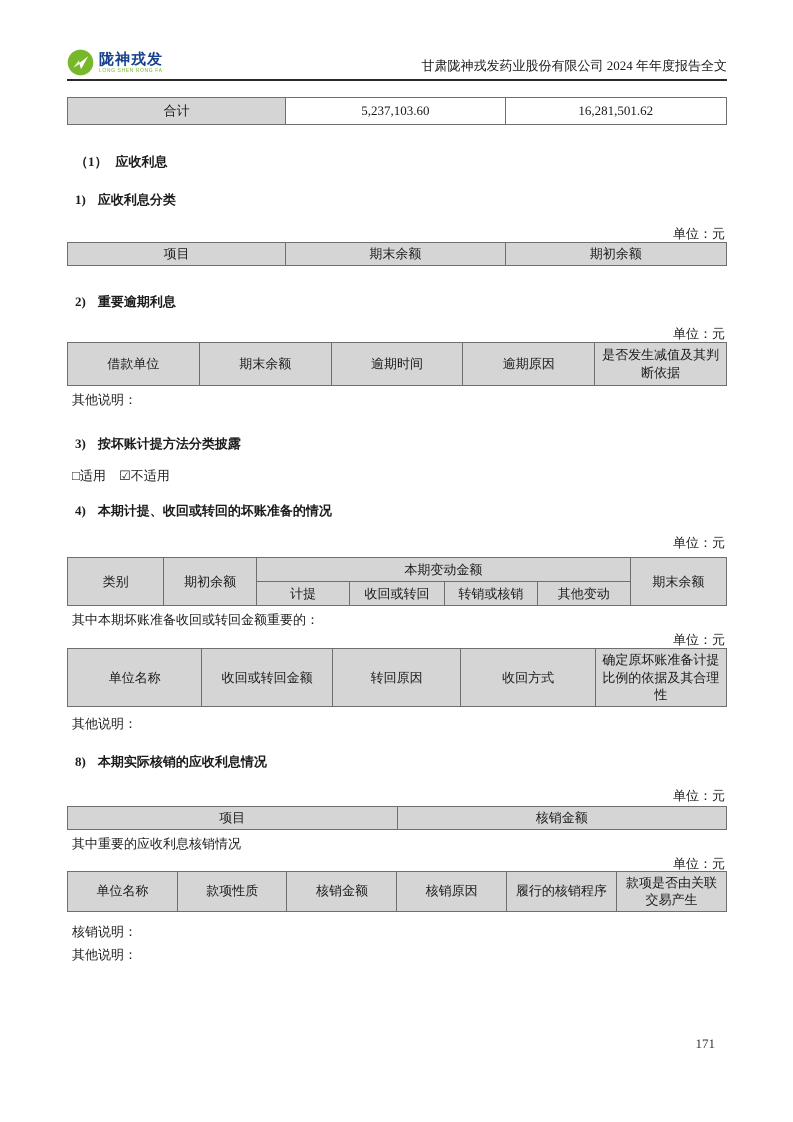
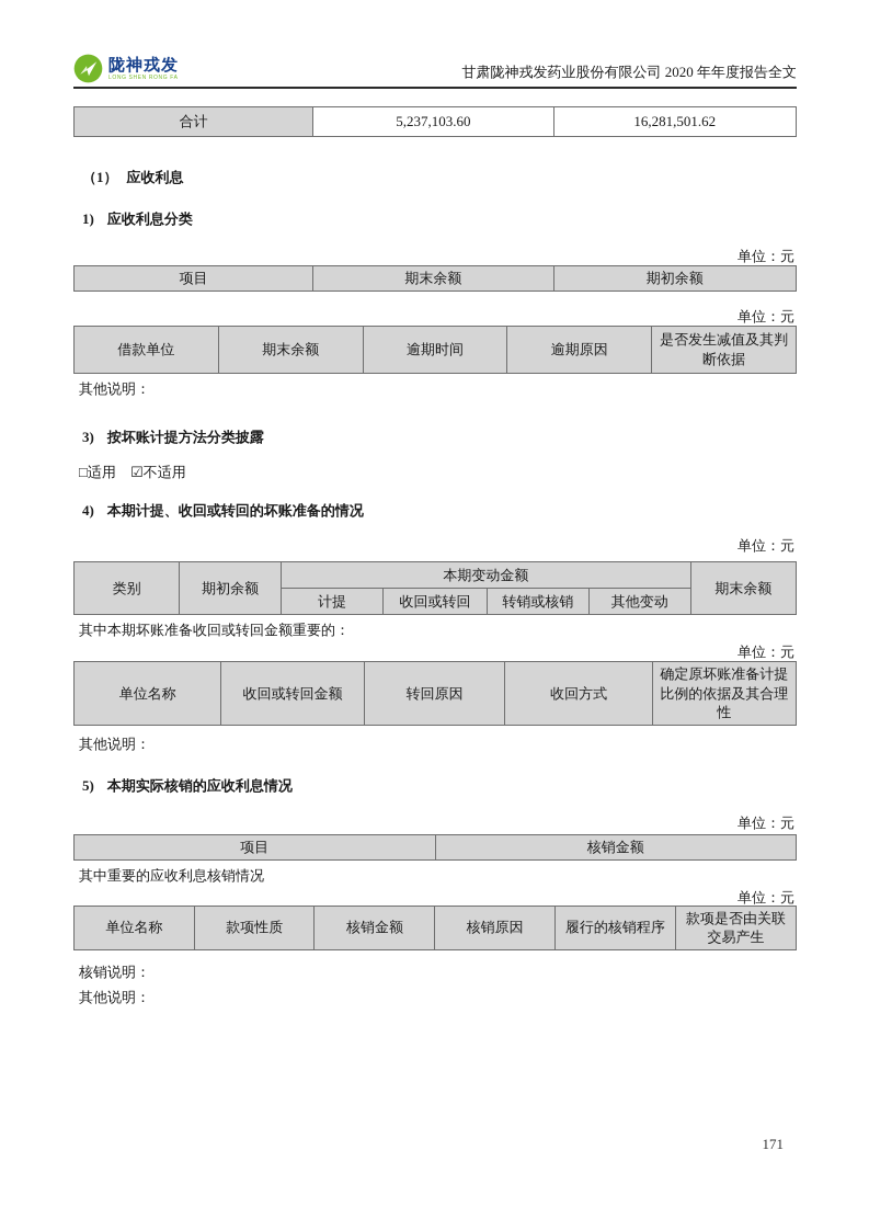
  陇神戎发
- 甘肃陇神戎发药业股份有限公司 2024 年年度报告全文
+ 甘肃陇神戎发药业股份有限公司 2020 年年度报告全文
  合计	5,237,103.60	16,281,501.62
  （1） 应收利息
  1) 应收利息分类
  单位：元
  项目	期末余额	期初余额
- 2) 重要逾期利息
  单位：元
  借款单位	期末余额	逾期时间	逾期原因	是否发生减值及其判断依据
  其他说明：
  3) 按坏账计提方法分类披露
  □适用 ☑不适用
  4) 本期计提、收回或转回的坏账准备的情况
  单位：元
  类别	期初余额	本期变动金额	期末余额
  计提	收回或转回	转销或核销	其他变动
  其中本期坏账准备收回或转回金额重要的：
  单位：元
  单位名称	收回或转回金额	转回原因	收回方式	确定原坏账准备计提比例的依据及其合理性
  其他说明：
- 8) 本期实际核销的应收利息情况
+ 5) 本期实际核销的应收利息情况
  单位：元
  项目	核销金额
  其中重要的应收利息核销情况
  单位：元
  单位名称	款项性质	核销金额	核销原因	履行的核销程序	款项是否由关联交易产生
  核销说明：
  其他说明：
  171
